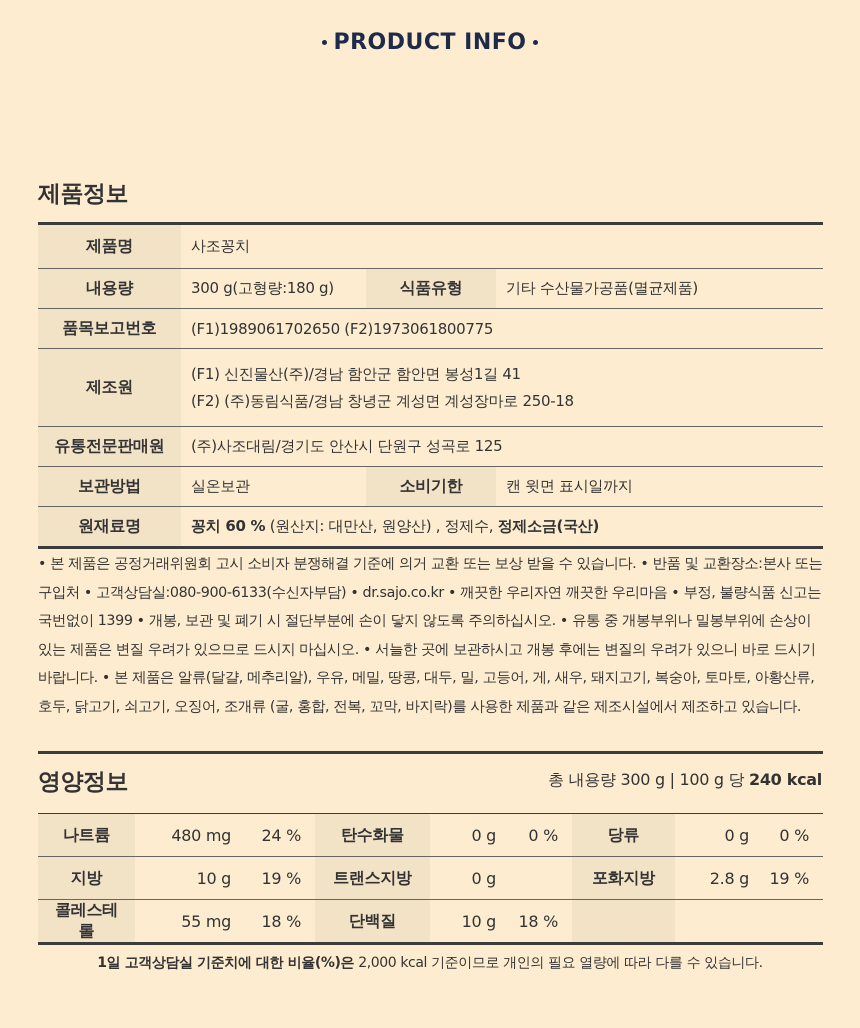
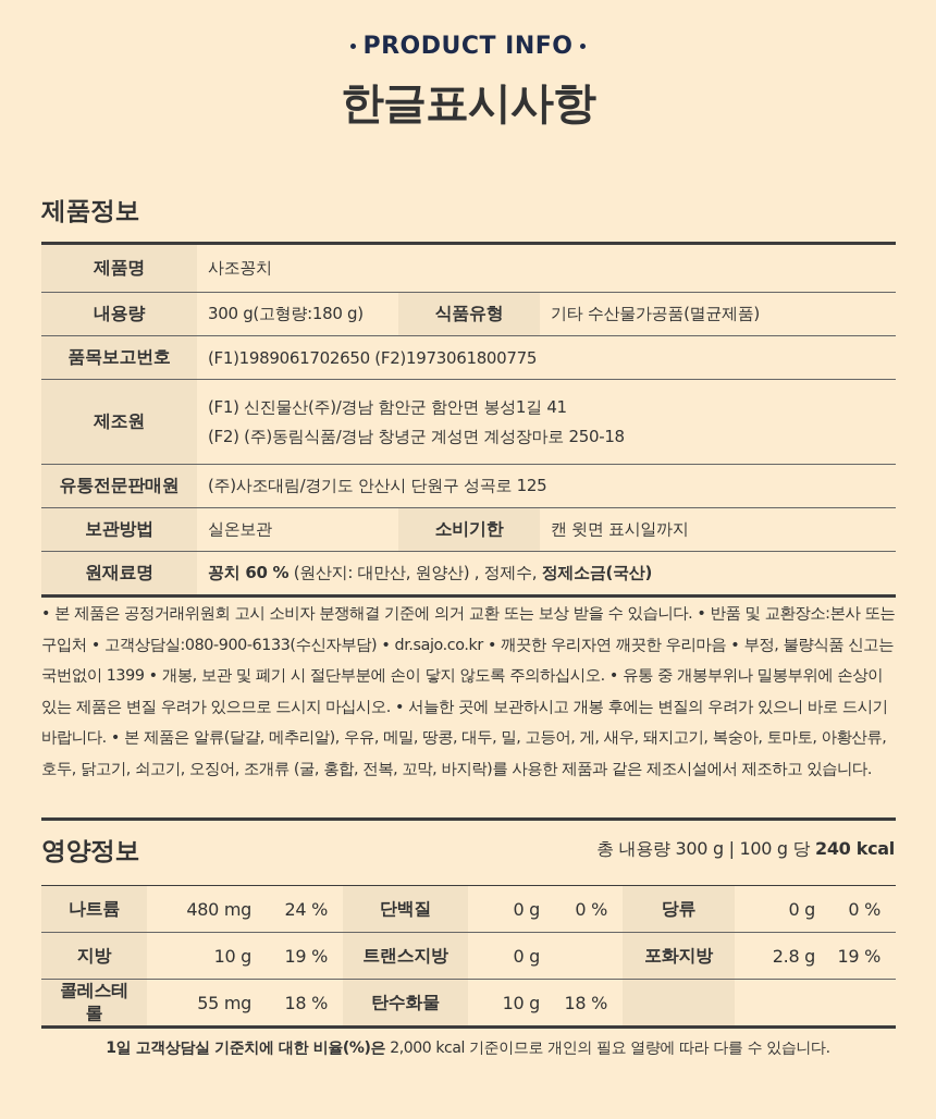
  PRODUCT INFO
+ 한글표시사항
  제품정보
  제품명	사조꽁치
  내용량	300 g(고형량:180 g)	식품유형	기타 수산물가공품(멸균제품)
  품목보고번호	(F1)1989061702650 (F2)1973061800775
  제조원	(F1) 신진물산(주)/경남 함안군 함안면 봉성1길 41 (F2) (주)동림식품/경남 창녕군 계성면 계성장마로 250-18
  유통전문판매원	(주)사조대림/경기도 안산시 단원구 성곡로 125
  보관방법	실온보관	소비기한	캔 윗면 표시일까지
  원재료명	꽁치 60 % (원산지: 대만산, 원양산) , 정제수, 정제소금(국산)
  • 본 제품은 공정거래위원회 고시 소비자 분쟁해결 기준에 의거 교환 또는 보상 받을 수 있습니다. • 반품 및 교환장소:본사 또는 구입처 • 고객상담실:080-900-6133(수신자부담) • dr.sajo.co.kr • 깨끗한 우리자연 깨끗한 우리마음 • 부정, 불량식품 신고는 국번없이 1399 • 개봉, 보관 및 폐기 시 절단부분에 손이 닿지 않도록 주의하십시오. • 유통 중 개봉부위나 밀봉부위에 손상이 있는 제품은 변질 우려가 있으므로 드시지 마십시오. • 서늘한 곳에 보관하시고 개봉 후에는 변질의 우려가 있으니 바로 드시기 바랍니다. • 본 제품은 알류(달걀, 메추리알), 우유, 메밀, 땅콩, 대두, 밀, 고등어, 게, 새우, 돼지고기, 복숭아, 토마토, 아황산류, 호두, 닭고기, 쇠고기, 오징어, 조개류 (굴, 홍합, 전복, 꼬막, 바지락)를 사용한 제품과 같은 제조시설에서 제조하고 있습니다.
  영양정보
  총 내용량 300 g | 100 g 당 240 kcal
- 나트륨	480 mg	24 %	탄수화물	0 g	0 %	당류	0 g	0 %
+ 나트륨	480 mg	24 %	단백질	0 g	0 %	당류	0 g	0 %
  지방	10 g	19 %	트랜스지방	0 g		포화지방	2.8 g	19 %
- 콜레스테롤	55 mg	18 %	단백질	10 g	18 %
+ 콜레스테롤	55 mg	18 %	탄수화물	10 g	18 %
  1일 고객상담실 기준치에 대한 비율(%)은 2,000 kcal 기준이므로 개인의 필요 열량에 따라 다를 수 있습니다.
